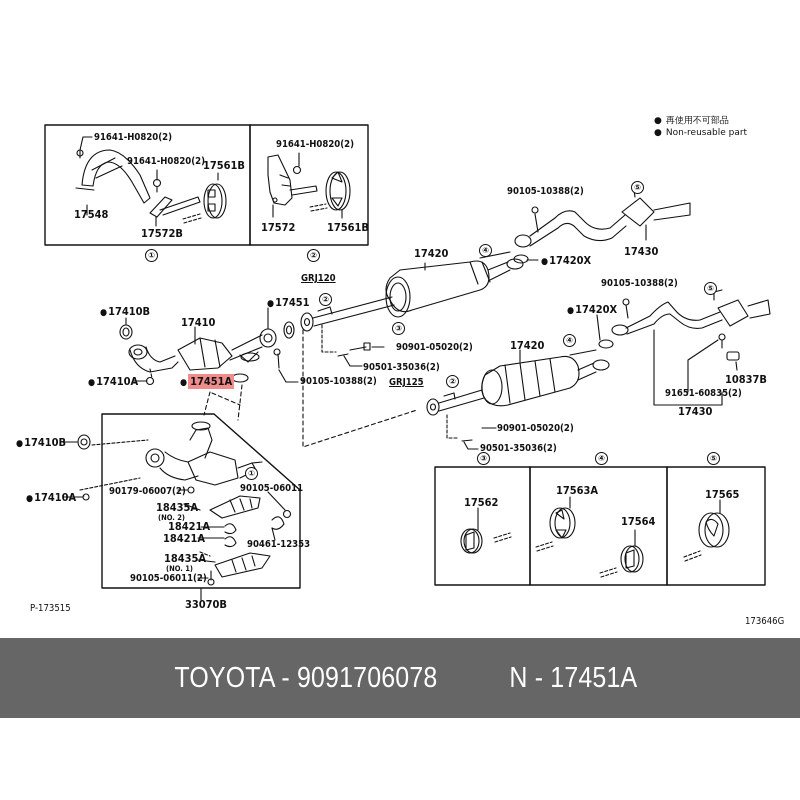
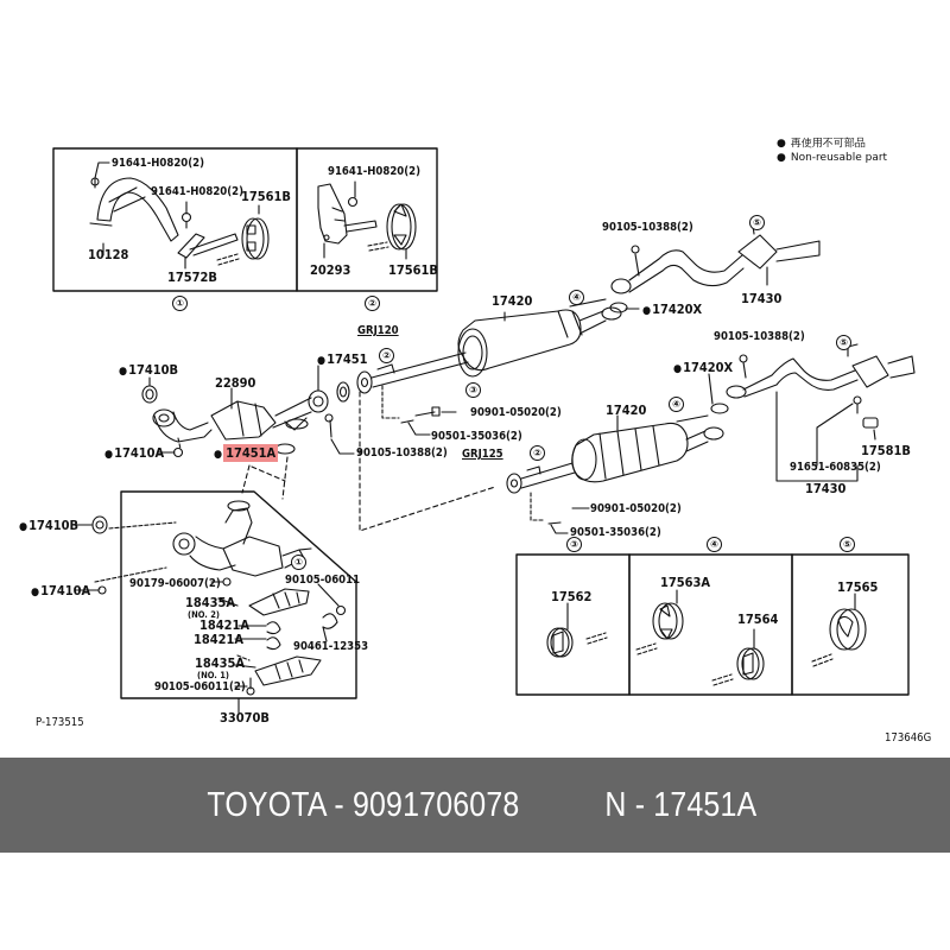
  再使用不可部品
  Non-reusable part
  91641-H0820(2)
  91641-H0820(2)
  17561B
- 17548
+ 10128
  17572B
  ①
  91641-H0820(2)
- 17572
+ 20293
  17561B
  ②
  GRJ120
  GRJ125
  17410B
- 17410
+ 22890
  17451
  17410A
  17451A
  90105-10388(2)
  17420
  ④
  ②
  ③
  90901-05020(2)
  90501-35036(2)
  90105-10388(2)
  ⑤
  17420X
  17430
  90105-10388(2)
  ⑤
  17420X
  ④
- 10837B
+ 17581B
  91651-60835(2)
  17430
  17420
  ②
  90901-05020(2)
  90501-35036(2)
  17410B
  17410A
  ①
  90179-06007(2)
  90105-06011
  18435A
  (NO. 2)
  18421A
  18421A
  90461-12353
  18435A
  (NO. 1)
  90105-06011(2)
  33070B
  ③
  ④
  ⑤
  17562
  17563A
  17564
  17565
  P-173515
  173646G
  TOYOTA - 9091706078
  N - 17451A
